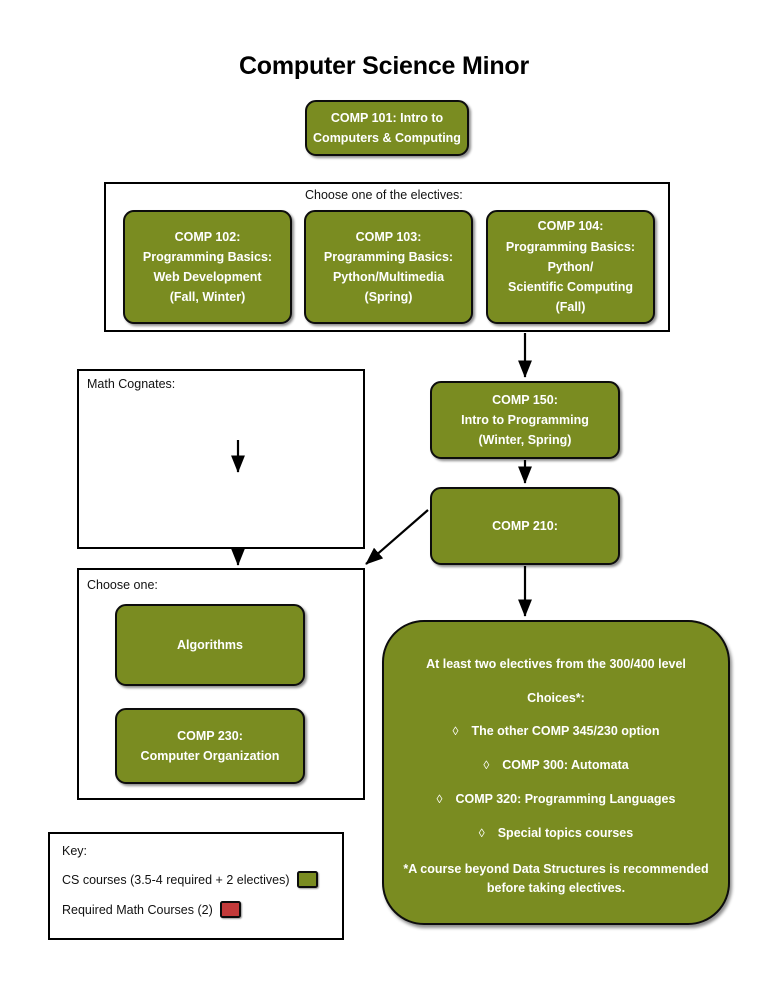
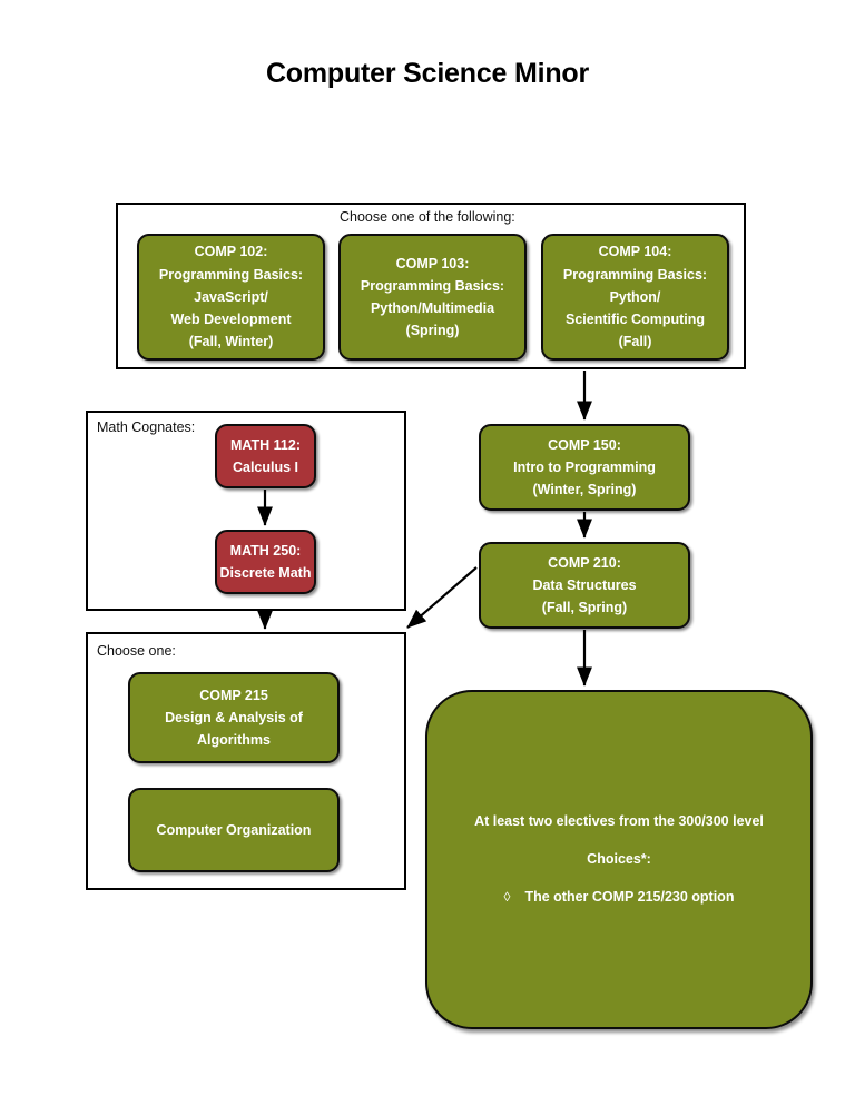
  Computer Science Minor
- COMP 101: Intro to
- Computers & Computing
- Choose one of the electives:
+ Choose one of the following:
  COMP 102:
  Programming Basics:
+ JavaScript/
  Web Development
  (Fall, Winter)
  COMP 103:
  Programming Basics:
  Python/Multimedia
  (Spring)
  COMP 104:
  Programming Basics:
  Python/
  Scientific Computing
  (Fall)
  Math Cognates:
+ MATH 112:
+ Calculus I
+ MATH 250:
+ Discrete Math
  COMP 150:
  Intro to Programming
  (Winter, Spring)
  COMP 210:
+ Data Structures
+ (Fall, Spring)
  Choose one:
+ COMP 215
+ Design & Analysis of
  Algorithms
- COMP 230:
  Computer Organization
- At least two electives from the 300/400 level
+ At least two electives from the 300/300 level
  Choices*:
- ◊ The other COMP 345/230 option
+ ◊ The other COMP 215/230 option
- ◊ COMP 300: Automata
- ◊ COMP 320: Programming Languages
- ◊ Special topics courses
- *A course beyond Data Structures is recommended
- before taking electives.
- Key:
- CS courses (3.5-4 required + 2 electives)
- Required Math Courses (2)
